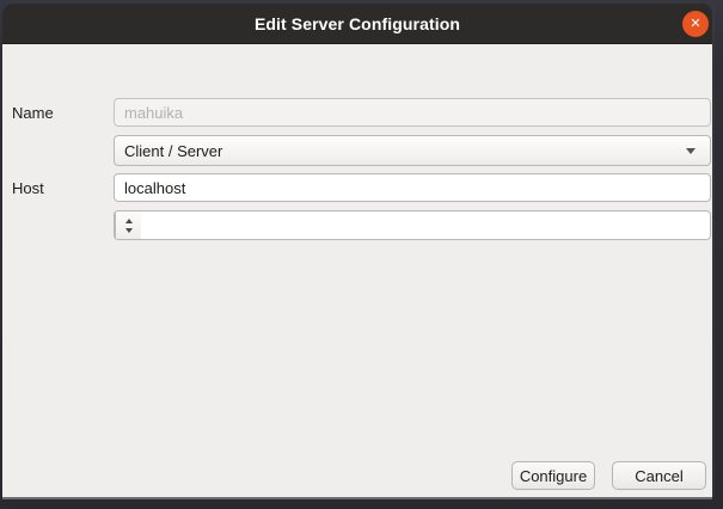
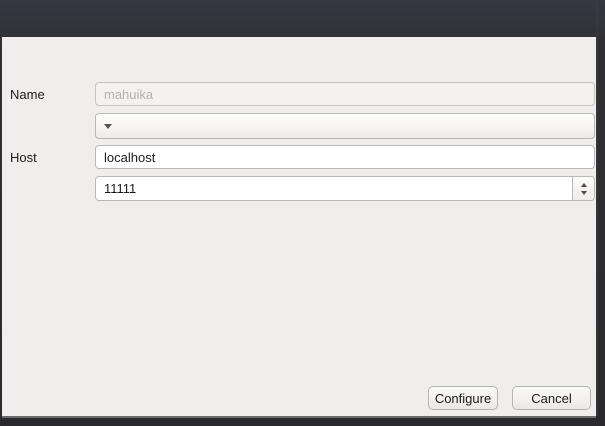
- Edit Server Configuration
- ✕
  Name
  mahuika
- Client / Server
  Host
  localhost
+ 11111
  Configure
  Cancel
